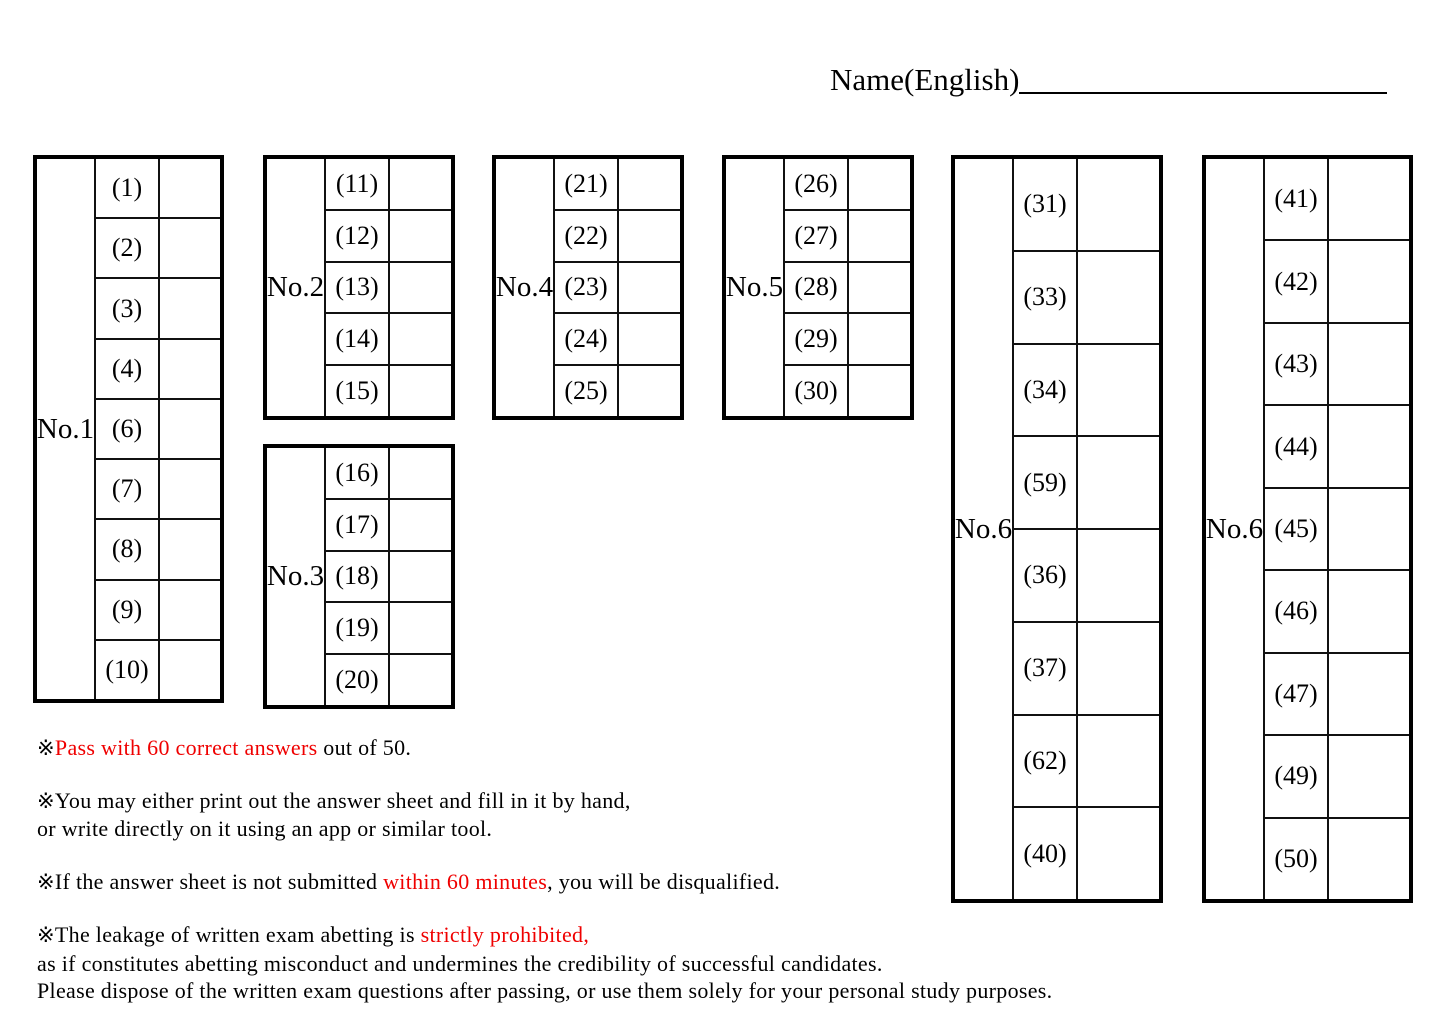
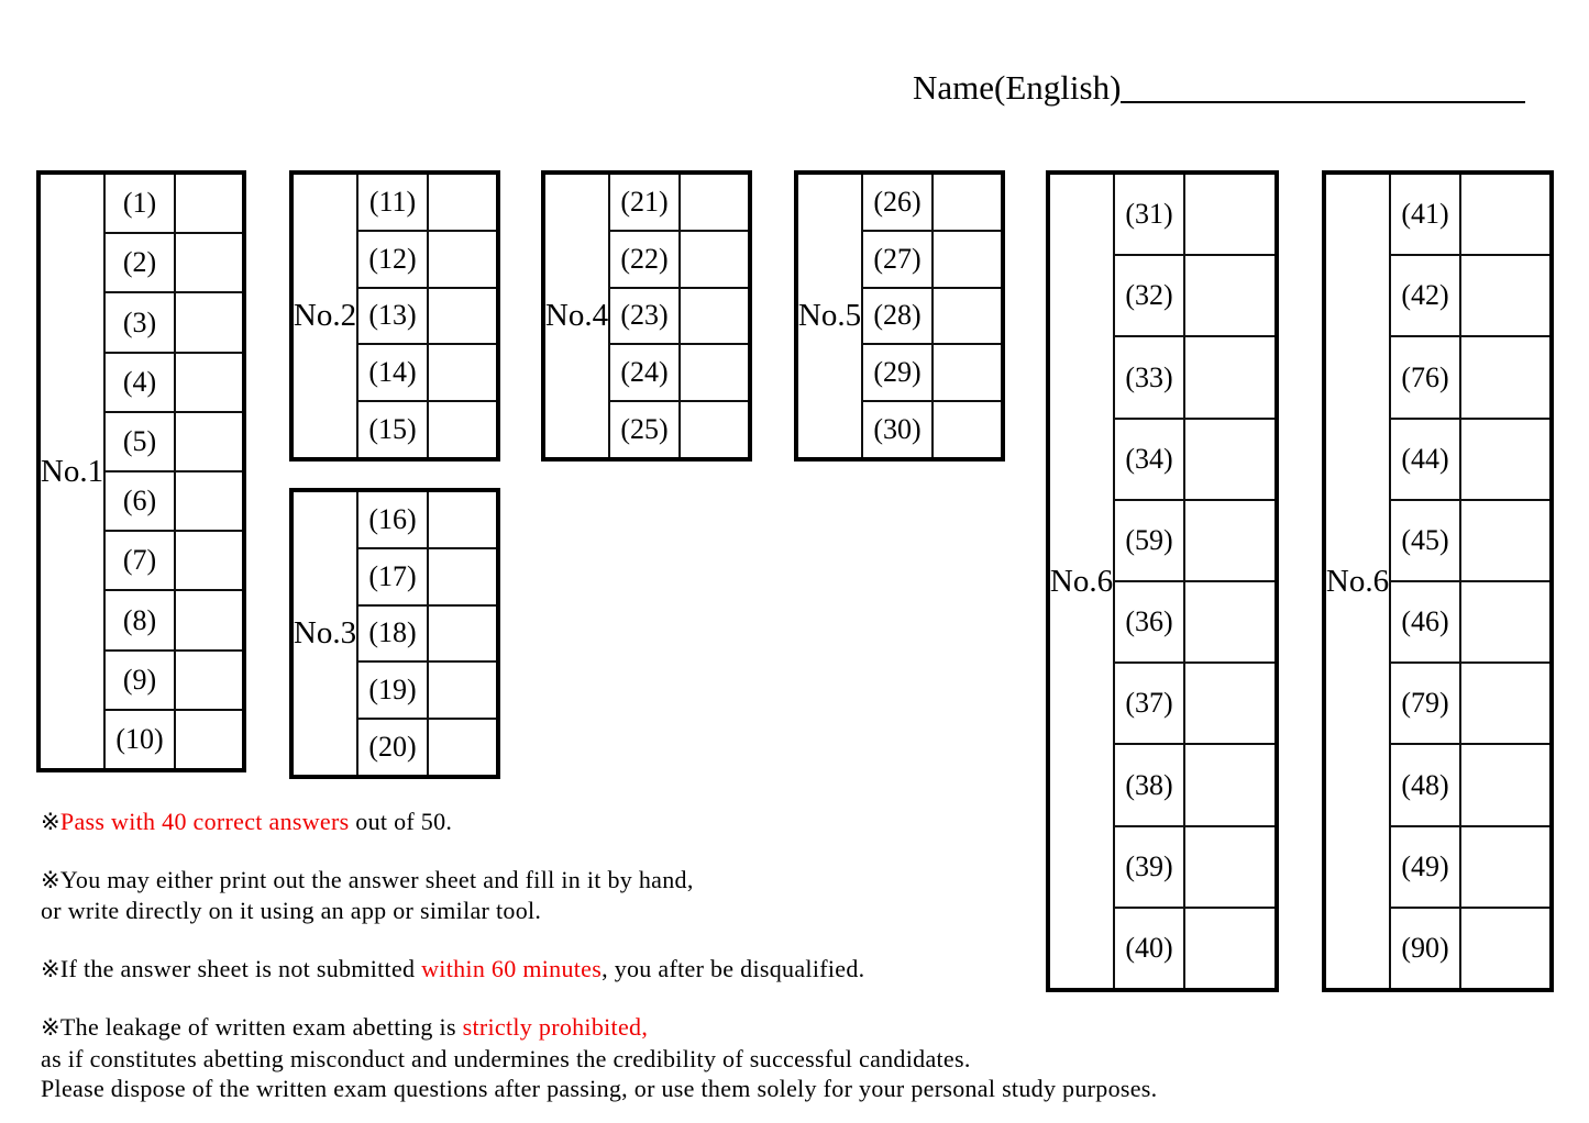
  Name(English)
  No.1
  (1)
  (2)
  (3)
  (4)
+ (5)
  (6)
  (7)
  (8)
  (9)
  (10)
  No.2
  (11)
  (12)
  (13)
  (14)
  (15)
  No.3
  (16)
  (17)
  (18)
  (19)
  (20)
  No.4
  (21)
  (22)
  (23)
  (24)
  (25)
  No.5
  (26)
  (27)
  (28)
  (29)
  (30)
  No.6
  (31)
+ (32)
  (33)
  (34)
  (59)
  (36)
  (37)
+ (38)
- (62)
+ (39)
  (40)
  No.6
  (41)
  (42)
- (43)
+ (76)
  (44)
  (45)
  (46)
- (47)
+ (79)
+ (48)
  (49)
- (50)
+ (90)
- ※Pass with 60 correct answers out of 50.
+ ※Pass with 40 correct answers out of 50.
  ※You may either print out the answer sheet and fill in it by hand,
  or write directly on it using an app or similar tool.
- ※If the answer sheet is not submitted within 60 minutes, you will be disqualified.
+ ※If the answer sheet is not submitted within 60 minutes, you after be disqualified.
  ※The leakage of written exam abetting is strictly prohibited,
  as if constitutes abetting misconduct and undermines the credibility of successful candidates.
  Please dispose of the written exam questions after passing, or use them solely for your personal study purposes.
